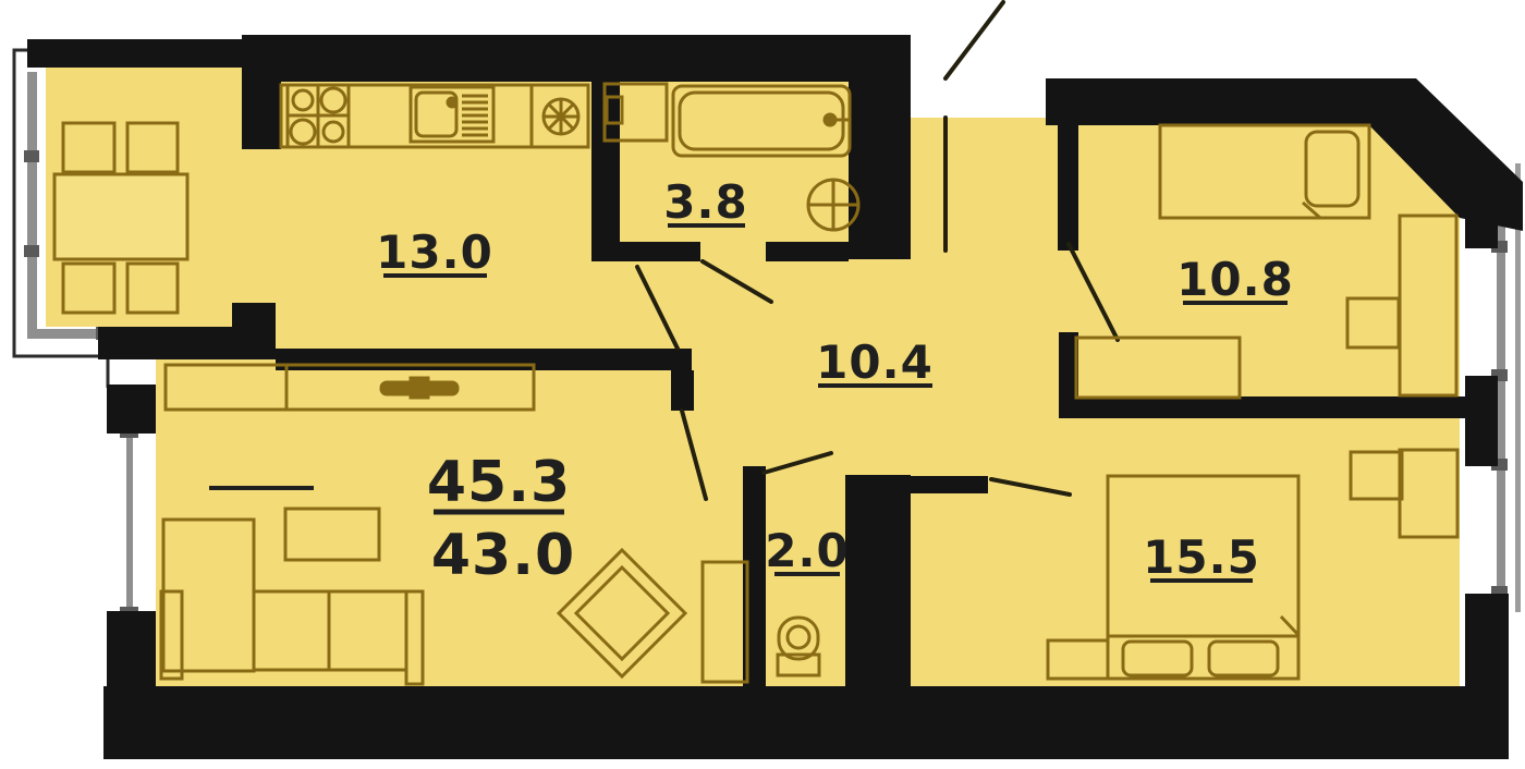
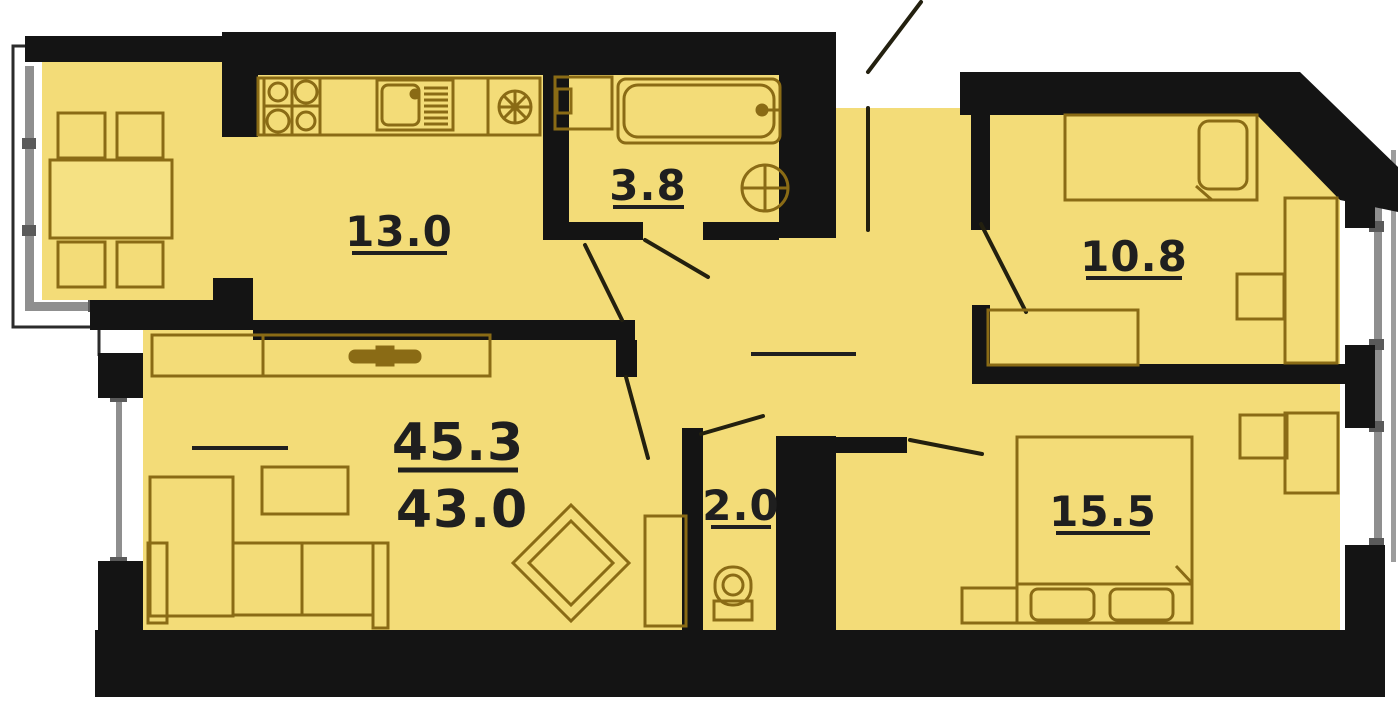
  13.0
  3.8
- 10.4
  10.8
  2.0
  15.5
  45.3
  43.0
